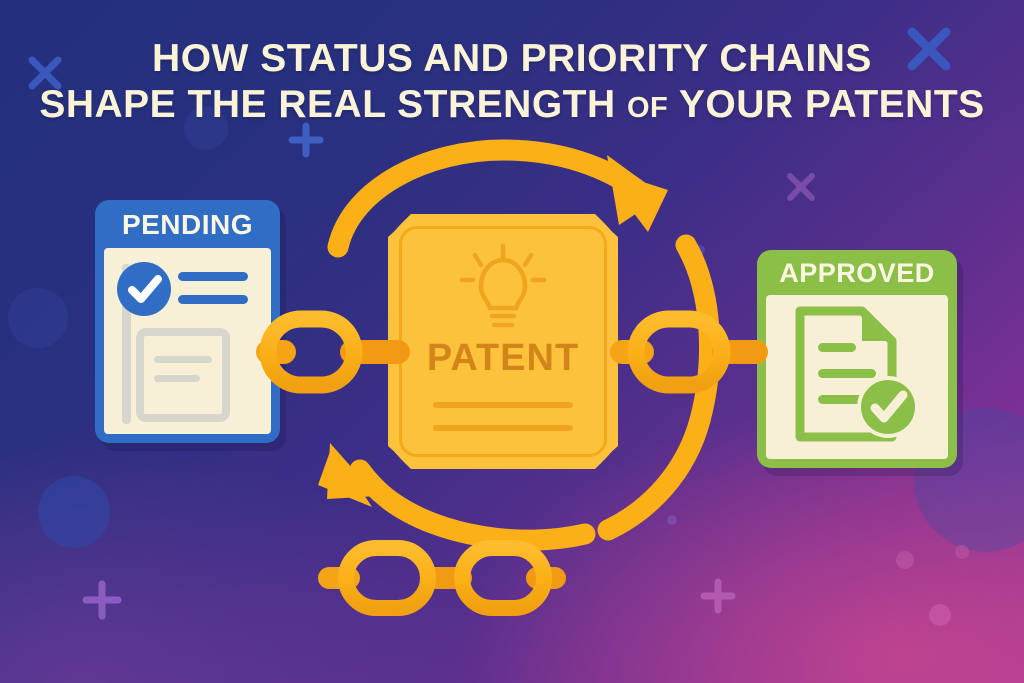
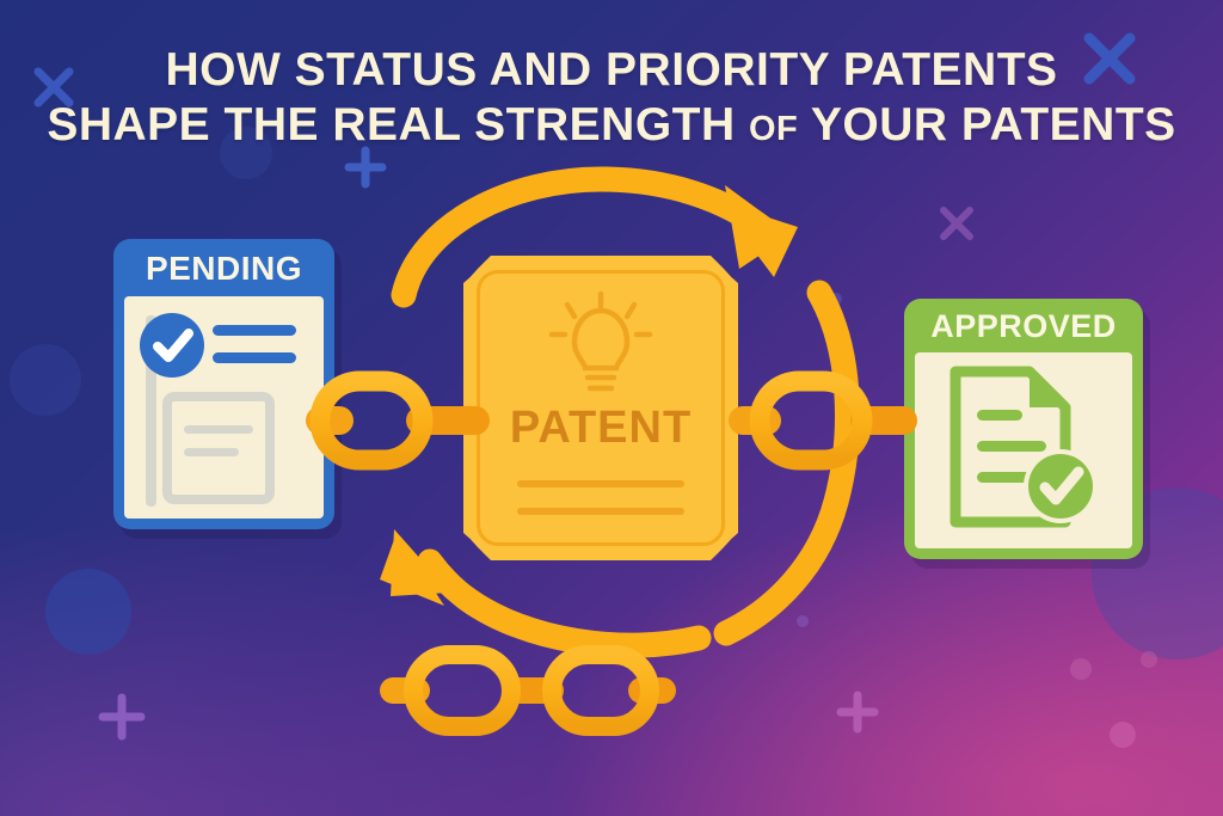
- HOW STATUS AND PRIORITY CHAINS
+ HOW STATUS AND PRIORITY PATENTS
  SHAPE THE REAL STRENGTH OF YOUR PATENTS
  PENDING
  APPROVED
  PATENT
